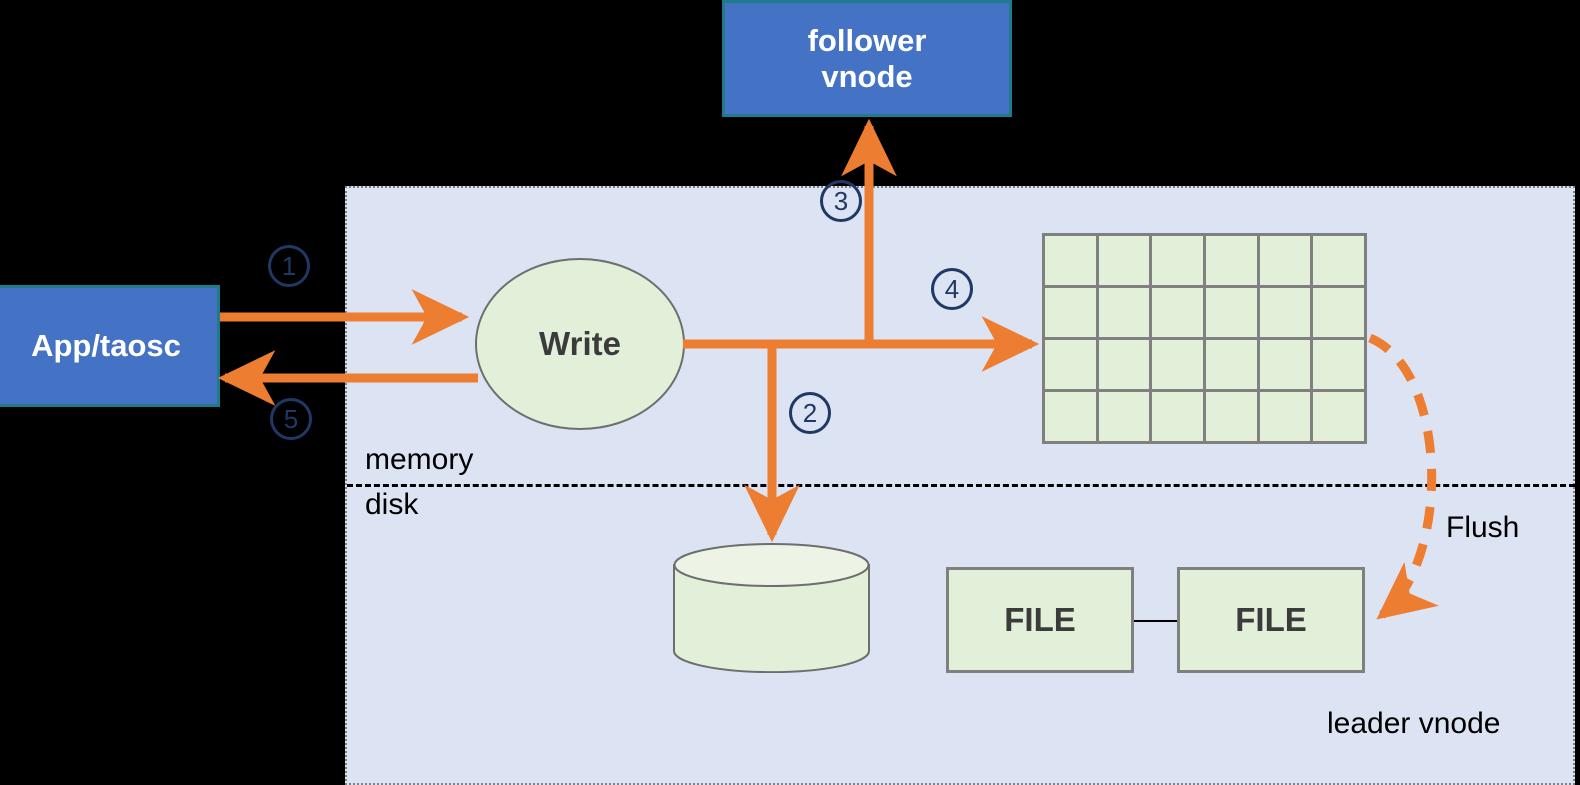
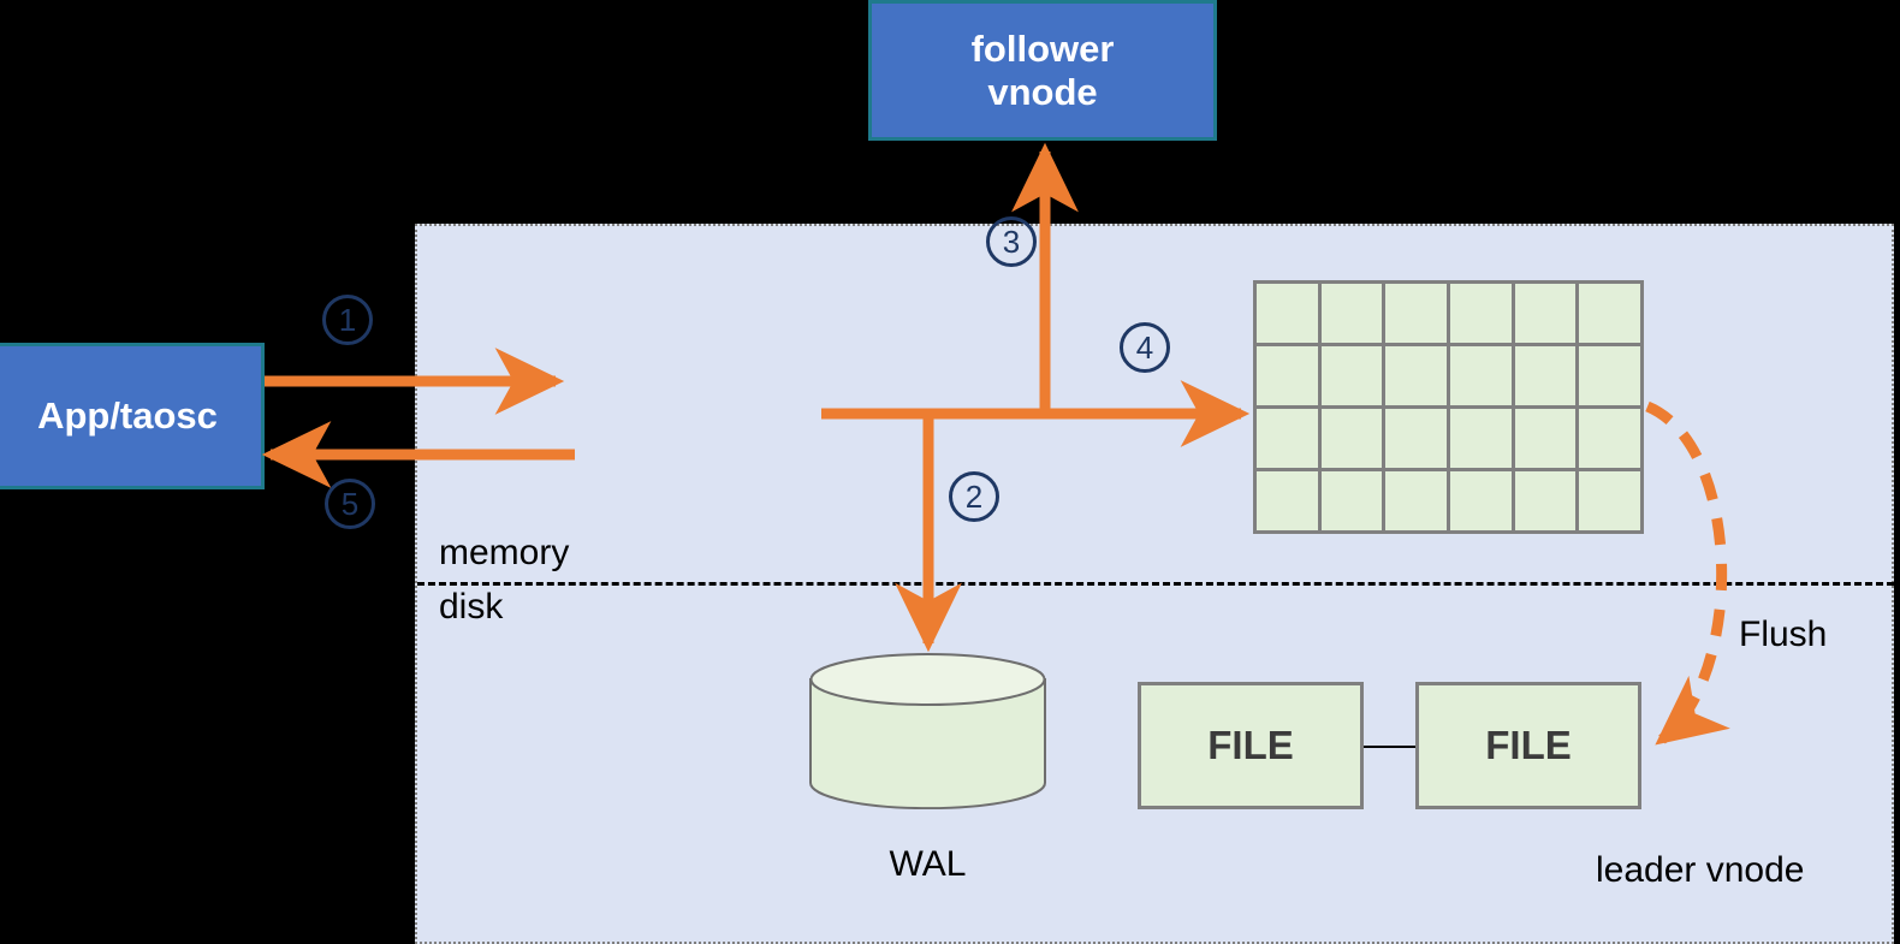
  memory
  disk
+ WAL
  FILE
  FILE
- Write
  App/taosc
  follower
  vnode
  1
  2
  3
  4
  5
  Flush
  leader vnode
